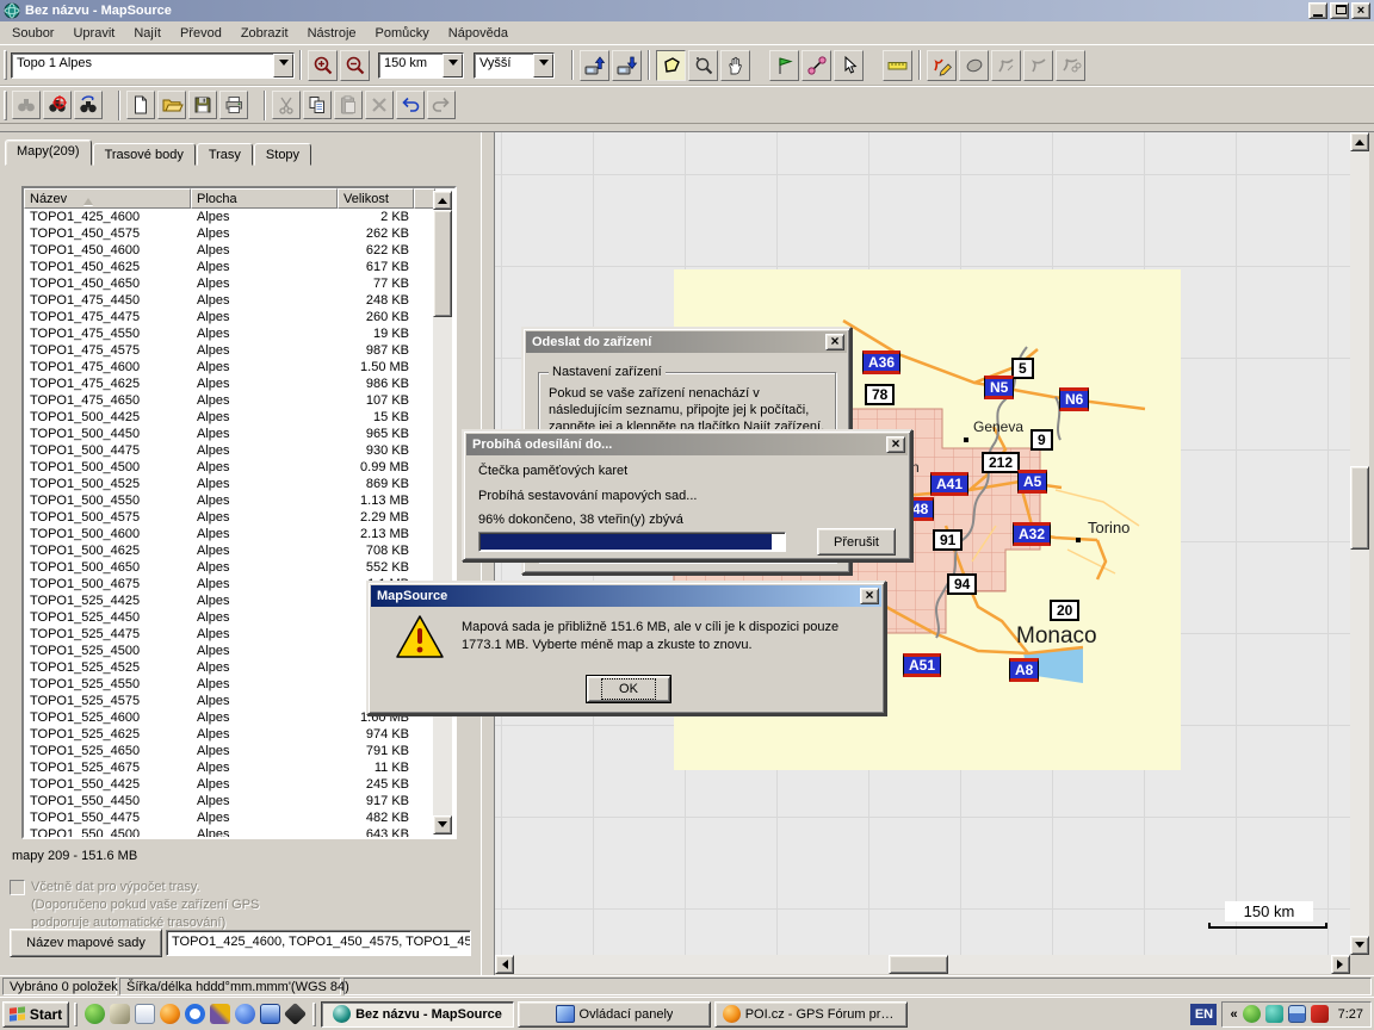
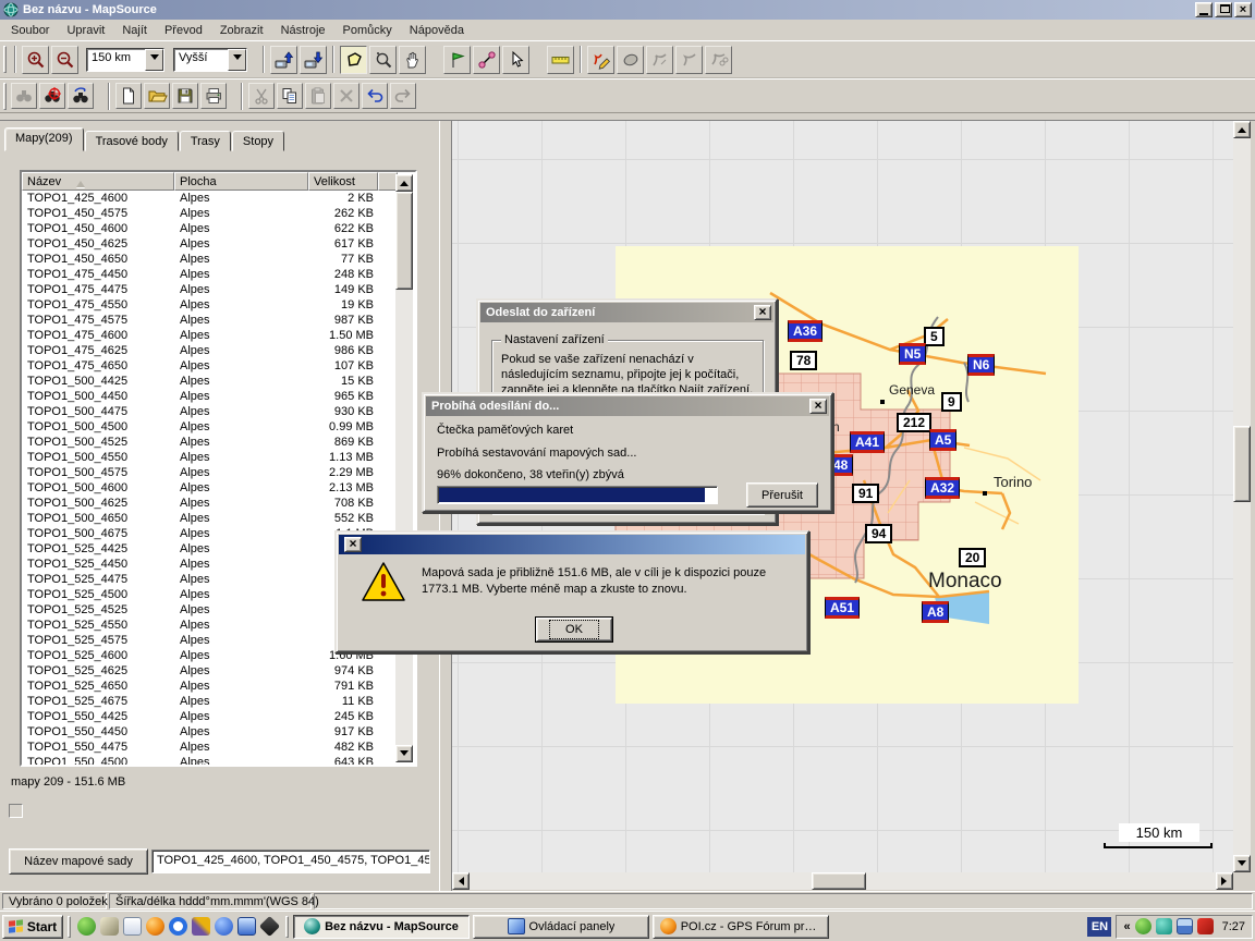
  Bez názvu - MapSource
  ×
  Soubor
  Upravit
  Najít
  Převod
  Zobrazit
  Nástroje
  Pomůcky
  Nápověda
- Topo 1 Alpes
  150 km
  Vyšší
  Mapy(209)
  Trasové body
  Trasy
  Stopy
  Název
  Plocha
  Velikost
  TOPO1_425_4600
  Alpes
  2 KB
  TOPO1_450_4575
  Alpes
  262 KB
  TOPO1_450_4600
  Alpes
  622 KB
  TOPO1_450_4625
  Alpes
  617 KB
  TOPO1_450_4650
  Alpes
  77 KB
  TOPO1_475_4450
  Alpes
  248 KB
  TOPO1_475_4475
  Alpes
- 260 KB
+ 149 KB
  TOPO1_475_4550
  Alpes
  19 KB
  TOPO1_475_4575
  Alpes
  987 KB
  TOPO1_475_4600
  Alpes
  1.50 MB
  TOPO1_475_4625
  Alpes
  986 KB
  TOPO1_475_4650
  Alpes
  107 KB
  TOPO1_500_4425
  Alpes
  15 KB
  TOPO1_500_4450
  Alpes
  965 KB
  TOPO1_500_4475
  Alpes
  930 KB
  TOPO1_500_4500
  Alpes
  0.99 MB
  TOPO1_500_4525
  Alpes
  869 KB
  TOPO1_500_4550
  Alpes
  1.13 MB
  TOPO1_500_4575
  Alpes
  2.29 MB
  TOPO1_500_4600
  Alpes
  2.13 MB
  TOPO1_500_4625
  Alpes
  708 KB
  TOPO1_500_4650
  Alpes
  552 KB
  TOPO1_500_4675
  Alpes
  TOPO1_525_4425
  Alpes
  TOPO1_525_4450
  Alpes
  TOPO1_525_4475
  Alpes
  TOPO1_525_4500
  Alpes
  TOPO1_525_4525
  Alpes
  TOPO1_525_4550
  Alpes
  TOPO1_525_4575
  Alpes
  TOPO1_525_4600
  Alpes
  1.60 MB
  TOPO1_525_4625
  Alpes
  974 KB
  TOPO1_525_4650
  Alpes
  791 KB
  TOPO1_525_4675
  Alpes
  11 KB
  TOPO1_550_4425
  Alpes
  245 KB
  TOPO1_550_4450
  Alpes
  917 KB
  TOPO1_550_4475
  Alpes
  482 KB
  TOPO1_550_4500
  Alpes
  643 KB
  mapy 209 - 151.6 MB
- Včetně dat pro výpočet trasy.
- (Doporučeno pokud vaše zařízení GPS
- podporuje automatické trasování)
  Název mapové sady
  TOPO1_425_4600, TOPO1_450_4575, TOPO1_45
  A36
  78
  5
  N5
  N6
  9
  212
  A41
  A5
  48
  A32
  91
  94
  20
  A51
  A8
  Geneva
  Torino
  Monaco
  n
  150 km
  Odeslat do zařízení
  ×
  Nastavení zařízení
  Pokud se vaše zařízení nenachází v následujícím seznamu, připojte jej k počítači, zapněte jej a klepněte na tlačítko Najít zařízení.
  Probíhá odesílání do...
  ×
  Čtečka paměťových karet
  Probíhá sestavování mapových sad...
  96% dokončeno, 38 vteřin(y) zbývá
  Přerušit
- MapSource
  ×
  Mapová sada je přibližně 151.6 MB, ale v cíli je k dispozici pouze 1773.1 MB. Vyberte méně map a zkuste to znovu.
  OK
  Vybráno 0 položek
  Šířka/délka hddd°mm.mmm'(WGS 84)
  Start
  Bez názvu - MapSource
  Ovládací panely
  POI.cz - GPS Fórum pro ..
  EN
  «
  7:27
